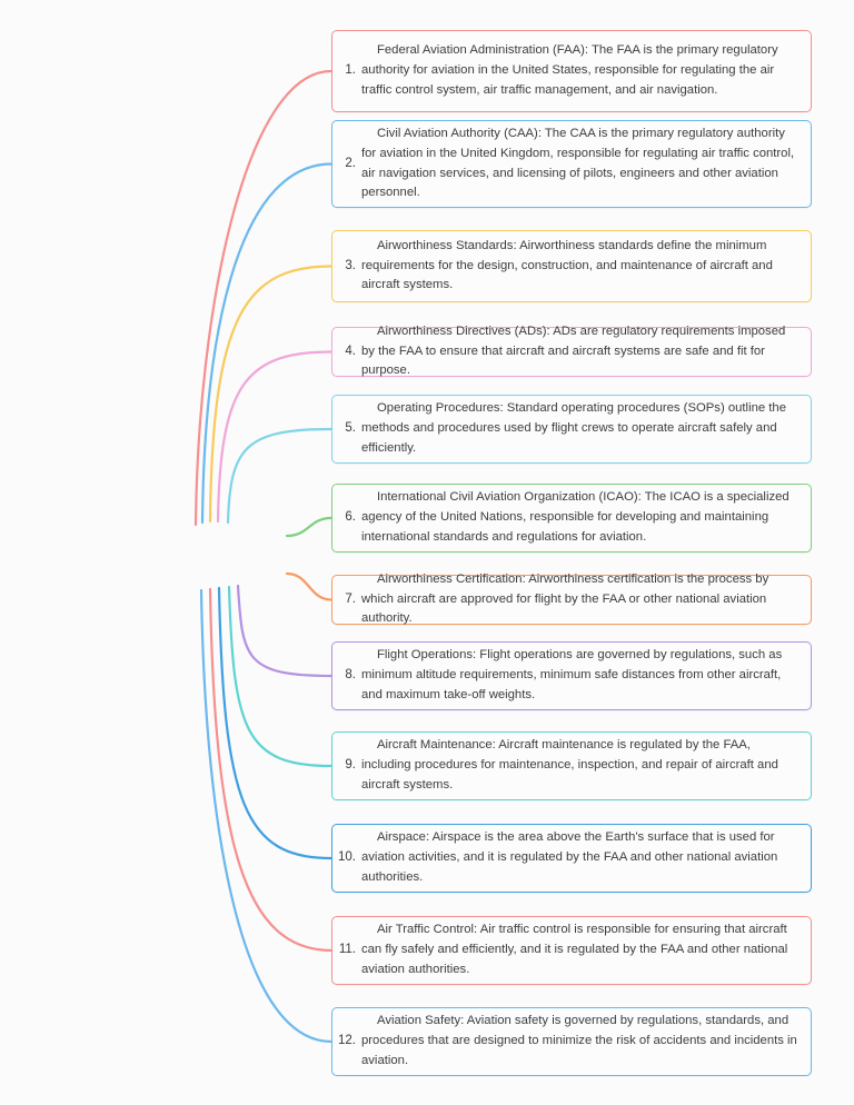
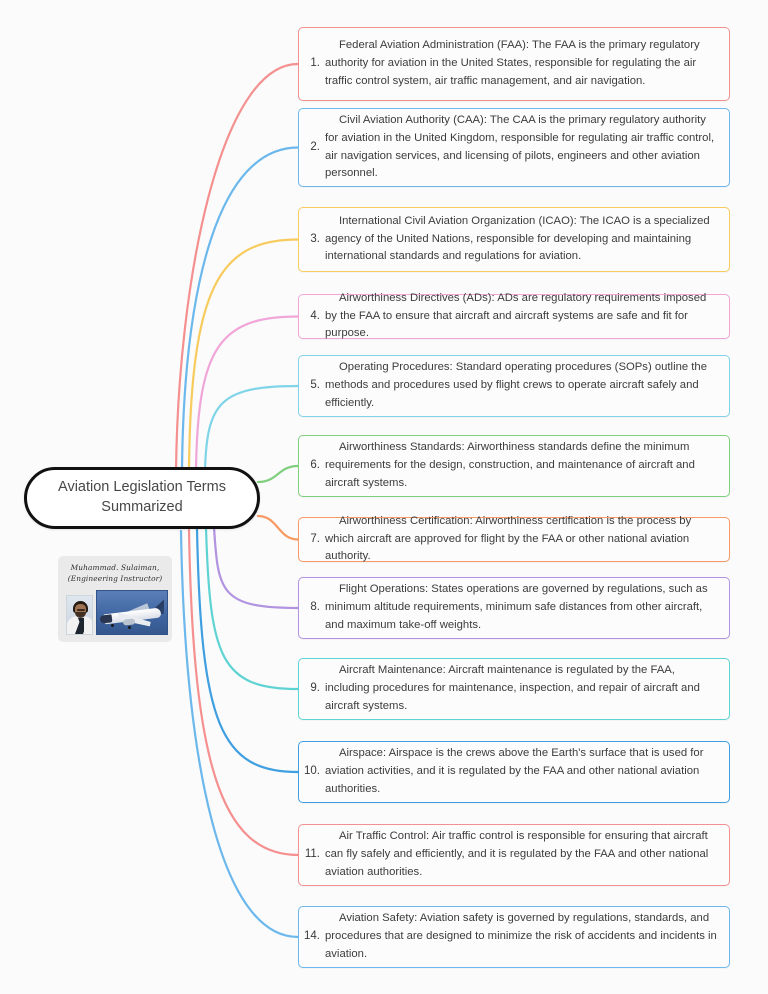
+ Aviation Legislation Terms Summarized
+ Muhammad. Sulaiman,
+ (Engineering Instructor)
  1.
  Federal Aviation Administration (FAA): The FAA is the primary regulatory authority for aviation in the United States, responsible for regulating the air traffic control system, air traffic management, and air navigation.
  2.
  Civil Aviation Authority (CAA): The CAA is the primary regulatory authority for aviation in the United Kingdom, responsible for regulating air traffic control, air navigation services, and licensing of pilots, engineers and other aviation personnel.
  3.
- Airworthiness Standards: Airworthiness standards define the minimum requirements for the design, construction, and maintenance of aircraft and aircraft systems.
+ International Civil Aviation Organization (ICAO): The ICAO is a specialized agency of the United Nations, responsible for developing and maintaining international standards and regulations for aviation.
  4.
  Airworthiness Directives (ADs): ADs are regulatory requirements imposed by the FAA to ensure that aircraft and aircraft systems are safe and fit for purpose.
  5.
  Operating Procedures: Standard operating procedures (SOPs) outline the methods and procedures used by flight crews to operate aircraft safely and efficiently.
  6.
- International Civil Aviation Organization (ICAO): The ICAO is a specialized agency of the United Nations, responsible for developing and maintaining international standards and regulations for aviation.
+ Airworthiness Standards: Airworthiness standards define the minimum requirements for the design, construction, and maintenance of aircraft and aircraft systems.
  7.
  Airworthiness Certification: Airworthiness certification is the process by which aircraft are approved for flight by the FAA or other national aviation authority.
  8.
- Flight Operations: Flight operations are governed by regulations, such as minimum altitude requirements, minimum safe distances from other aircraft, and maximum take-off weights.
+ Flight Operations: States operations are governed by regulations, such as minimum altitude requirements, minimum safe distances from other aircraft, and maximum take-off weights.
  9.
  Aircraft Maintenance: Aircraft maintenance is regulated by the FAA, including procedures for maintenance, inspection, and repair of aircraft and aircraft systems.
  10.
- Airspace: Airspace is the area above the Earth's surface that is used for aviation activities, and it is regulated by the FAA and other national aviation authorities.
+ Airspace: Airspace is the crews above the Earth's surface that is used for aviation activities, and it is regulated by the FAA and other national aviation authorities.
  11.
  Air Traffic Control: Air traffic control is responsible for ensuring that aircraft can fly safely and efficiently, and it is regulated by the FAA and other national aviation authorities.
- 12.
+ 14.
  Aviation Safety: Aviation safety is governed by regulations, standards, and procedures that are designed to minimize the risk of accidents and incidents in aviation.
